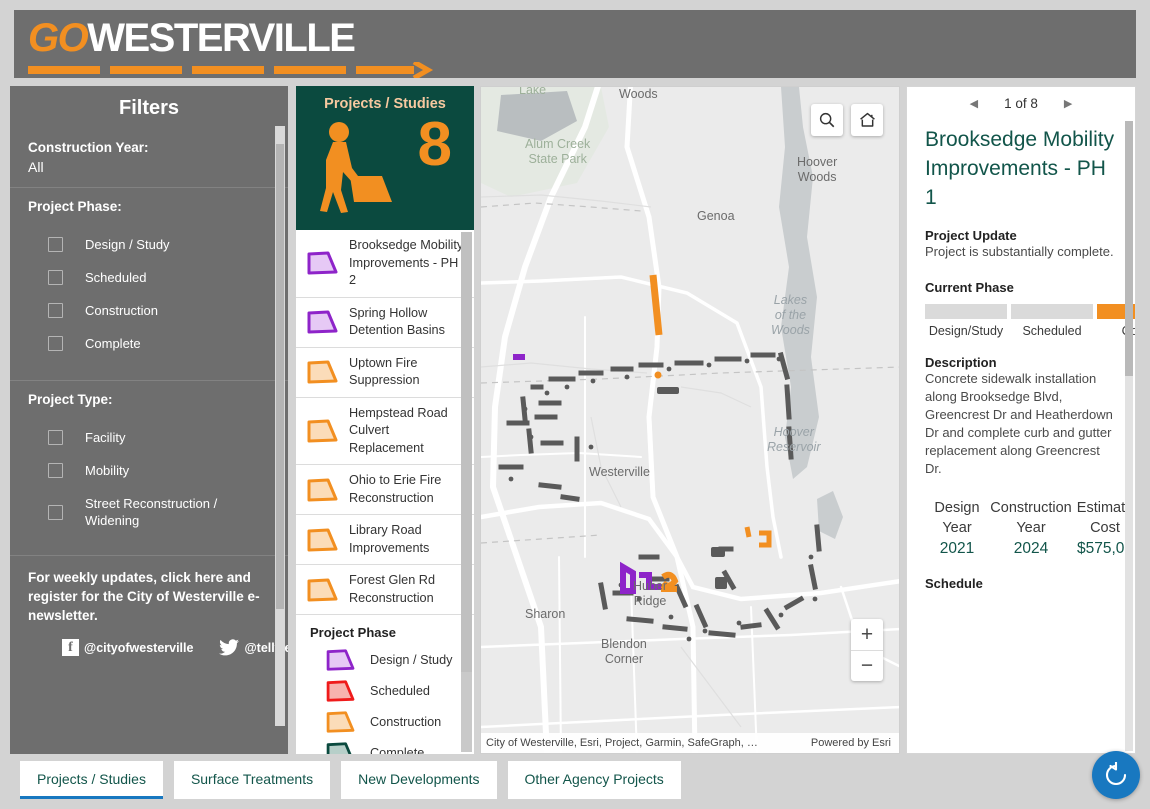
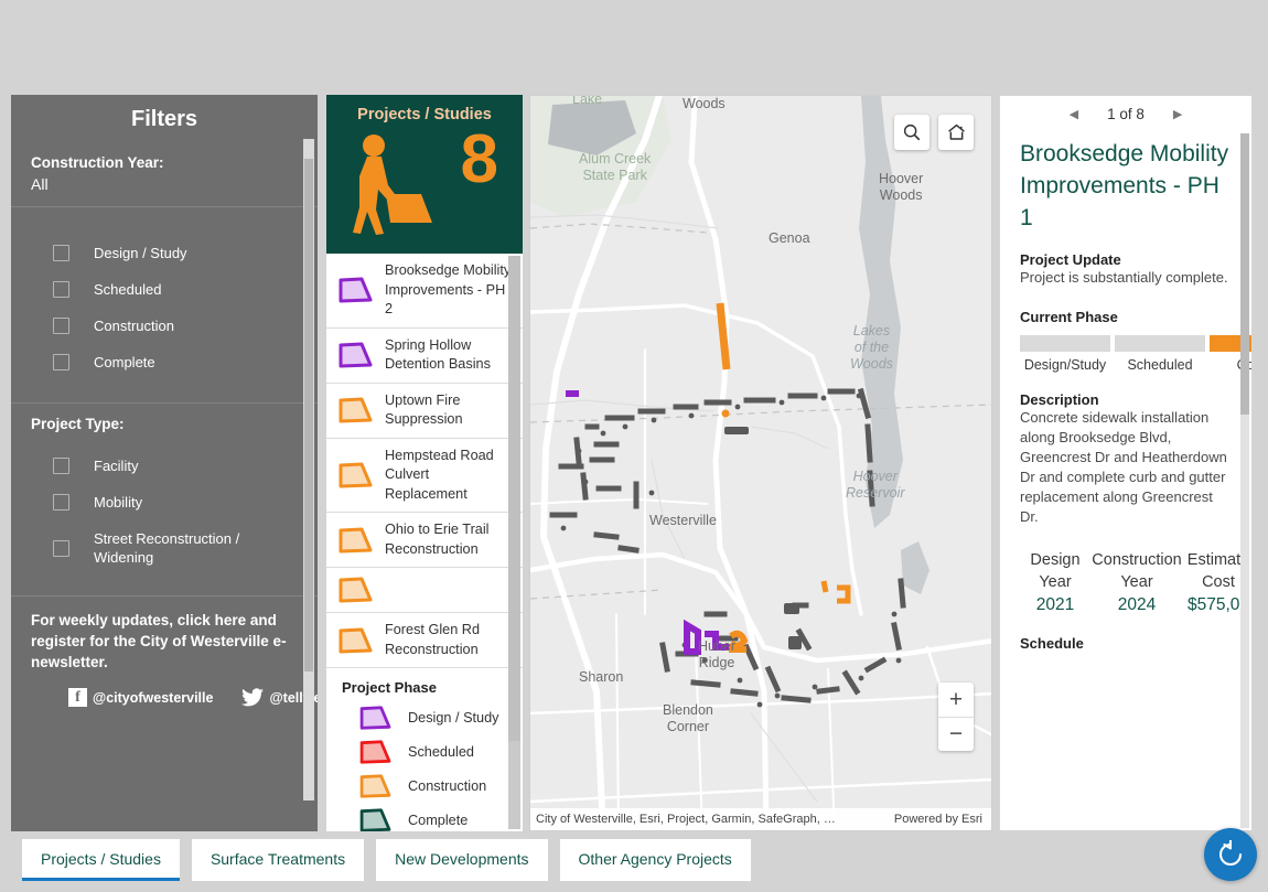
- GOWESTERVILLE
  Filters
  Construction Year:
  All
- Project Phase:
  Design / Study
  Scheduled
  Construction
  Complete
  Project Type:
  Facility
  Mobility
  Street Reconstruction / Widening
  For weekly updates, click here and register for the City of Westerville e-newsletter.
  f
  @cityofwesterville
  @telle
  Projects / Studies
  8
  Brooksedge Mobilit Improvements - PH 2
  Spring Hollow Detention Basins
  Uptown Fire Suppression
  Hempstead Road Culvert Replacement
- Ohio to Erie Fire Reconstruction
+ Ohio to Erie Trail Reconstruction
- Library Road Improvements
  Forest Glen Rd Reconstruction
  Project Phase
  Design / Study
  Scheduled
  Construction
  Complete
  Lake
  Woods
  Alum Creek
  State Park
  Hoover
  Woods
  Genoa
  Lakes
  of the
  Woods
  Westerville
  Hoover
  Reservoir
  Huber
  Ridge
  Sharon
  Blendon
  Corner
  +
  −
  City of Westerville, Esri, Project, Garmin, SafeGraph, …
  Powered by Esri
  ◀
  1 of 8
  ▶
  Brooksedge Mobility Improvements - PH 1
  Project Update
  Project is substantially complete.
  Current Phase
  Design/Study
  Scheduled
  Description
  Concrete sidewalk installation along Brooksedge Blvd, Greencrest Dr and Heatherdown Dr and complete curb and gutter replacement along Greencrest Dr.
  Design
  Year
  2021
  Construction
  Year
  2024
  Estimat
  Cost
  $575,0
  Schedule
  Projects / Studies
  Surface Treatments
  New Developments
  Other Agency Projects
